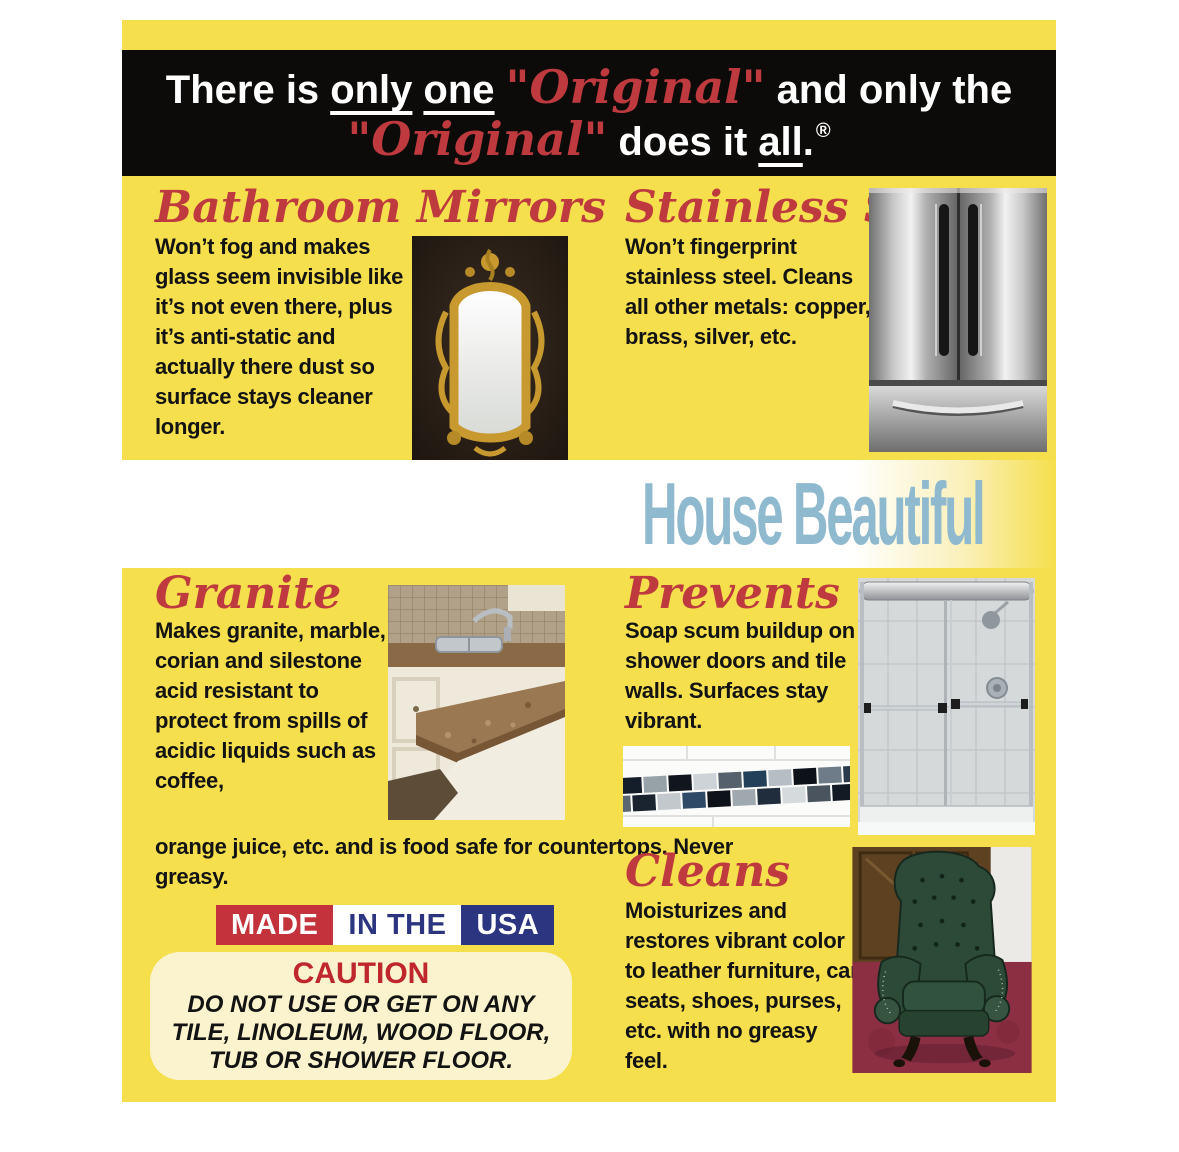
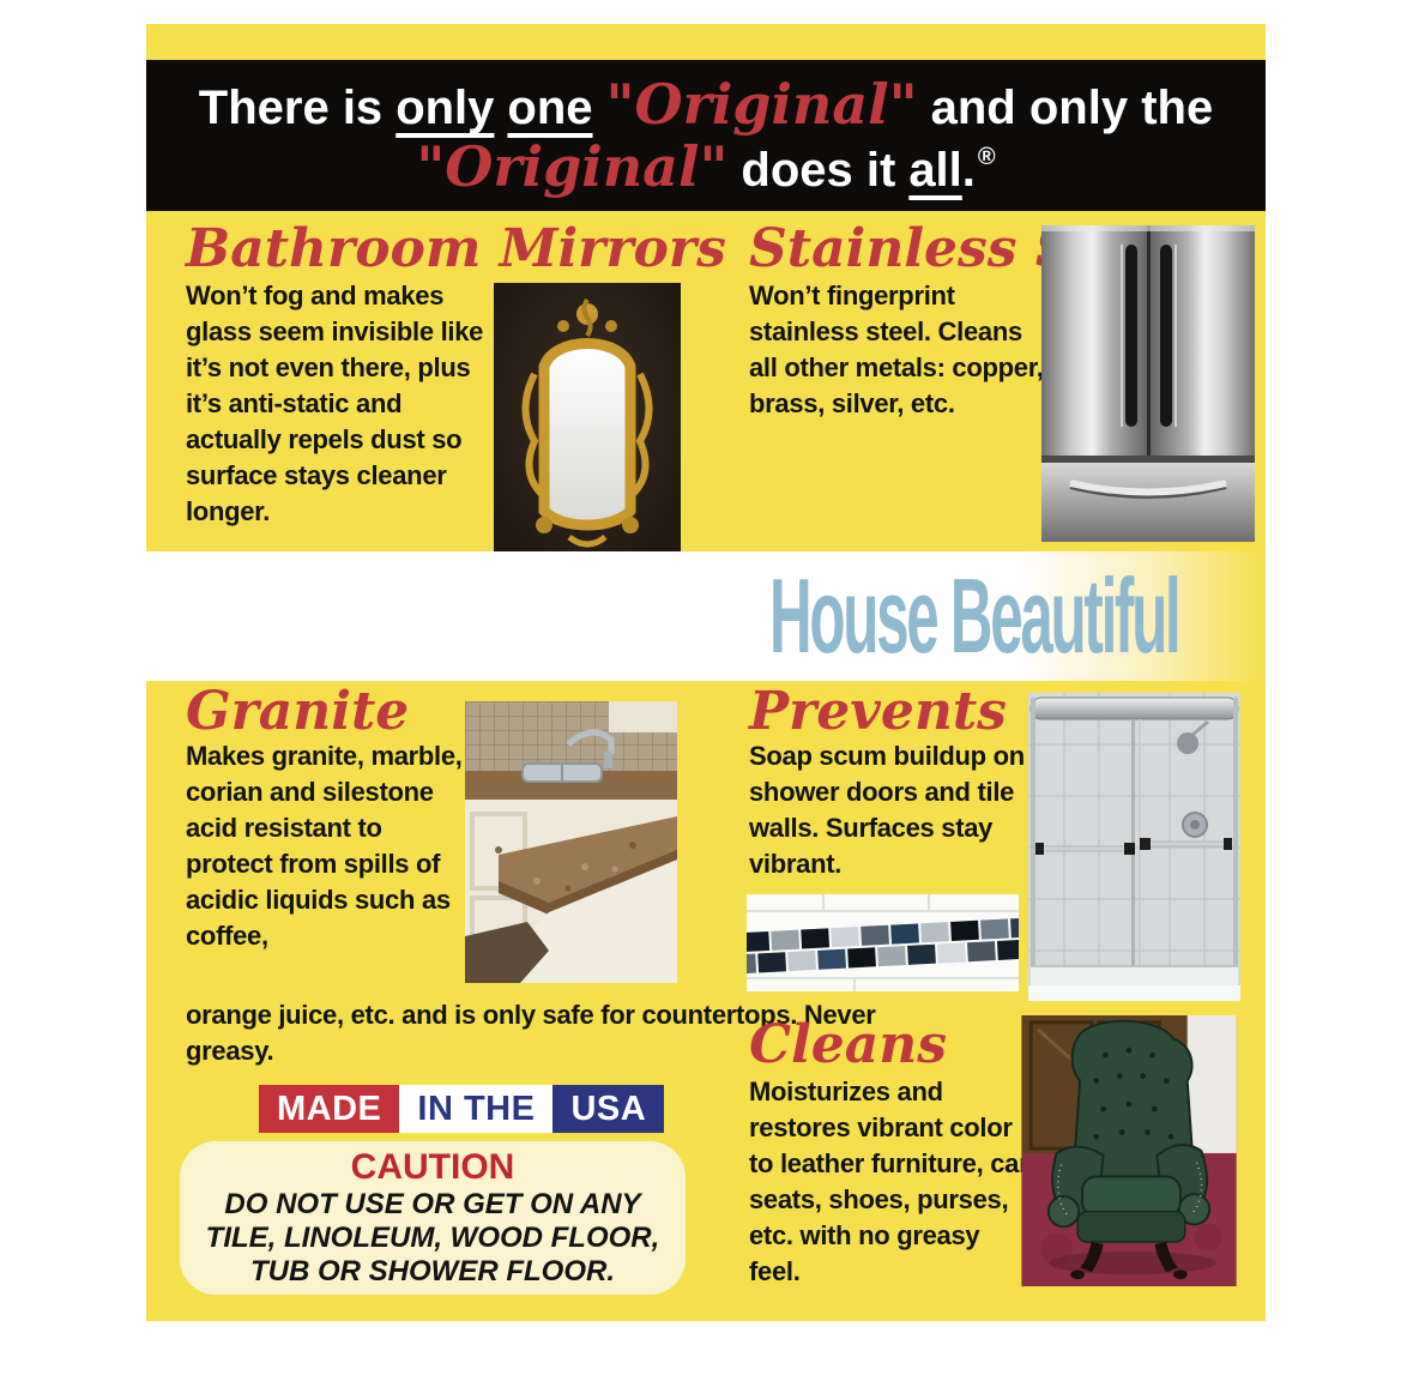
  There is
  only
  one
  "Original"
  and only the
  "Original"
  does it
  all
  .
  ®
  Bathroom Mirrors
- Won’t fog and makes glass seem invisible like it’s not even there, plus it’s anti-static and actually there dust so surface stays cleaner longer.
+ Won’t fog and makes glass seem invisible like it’s not even there, plus it’s anti-static and actually repels dust so surface stays cleaner longer.
  Won’t fingerprint stainless steel. Cleans all other metals: copper, brass, silver, etc.
  House Beautiful
  Granite
  Makes granite, marble, corian and silestone acid resistant to protect from spills of acidic liquids such as coffee,
- orange juice, etc. and is food safe for countertops. Never greasy.
+ orange juice, etc. and is only safe for countertops. Never greasy.
  Prevents
  Soap scum buildup on shower doors and tile walls. Surfaces stay vibrant.
  Cleans
  Moisturizes and restores vibrant color to leather furniture, ca seats, shoes, purses, etc. with no greasy feel.
  MADE
  IN THE
  USA
  CAUTION
  DO NOT USE OR GET ON ANY
  TILE, LINOLEUM, WOOD FLOOR,
  TUB OR SHOWER FLOOR.
